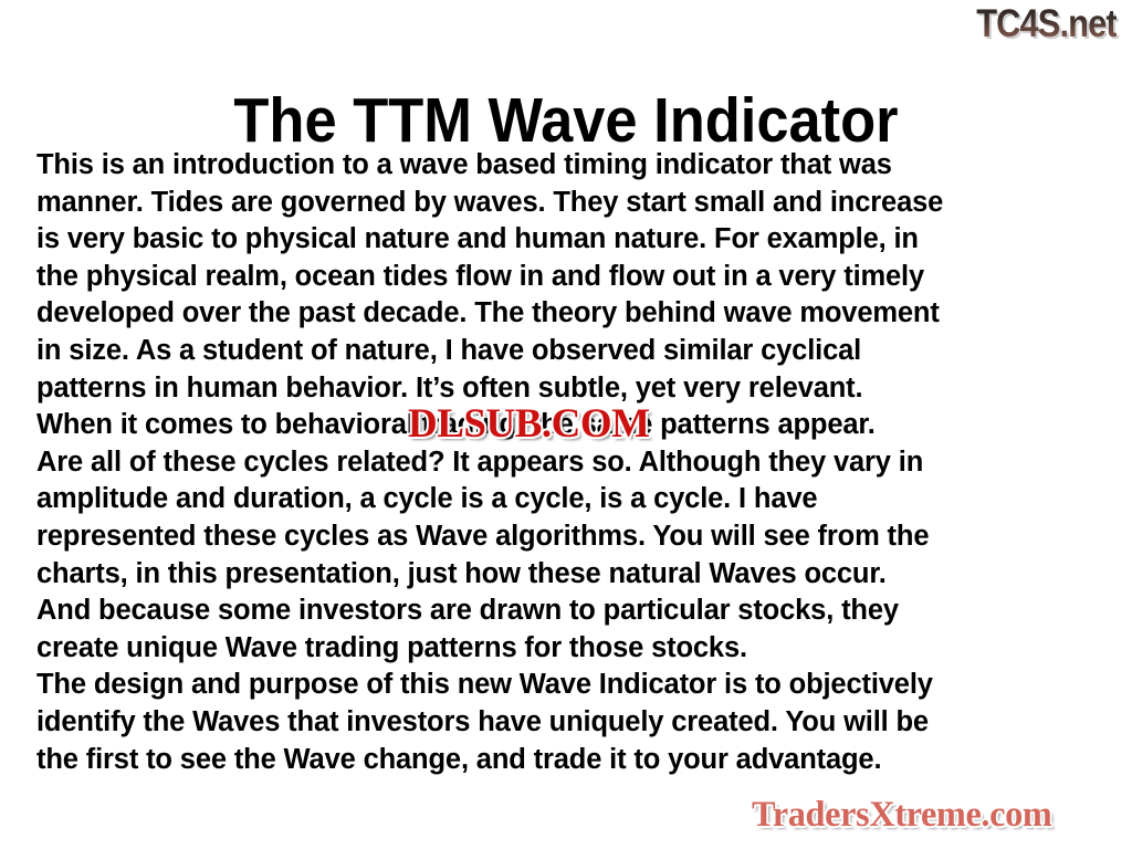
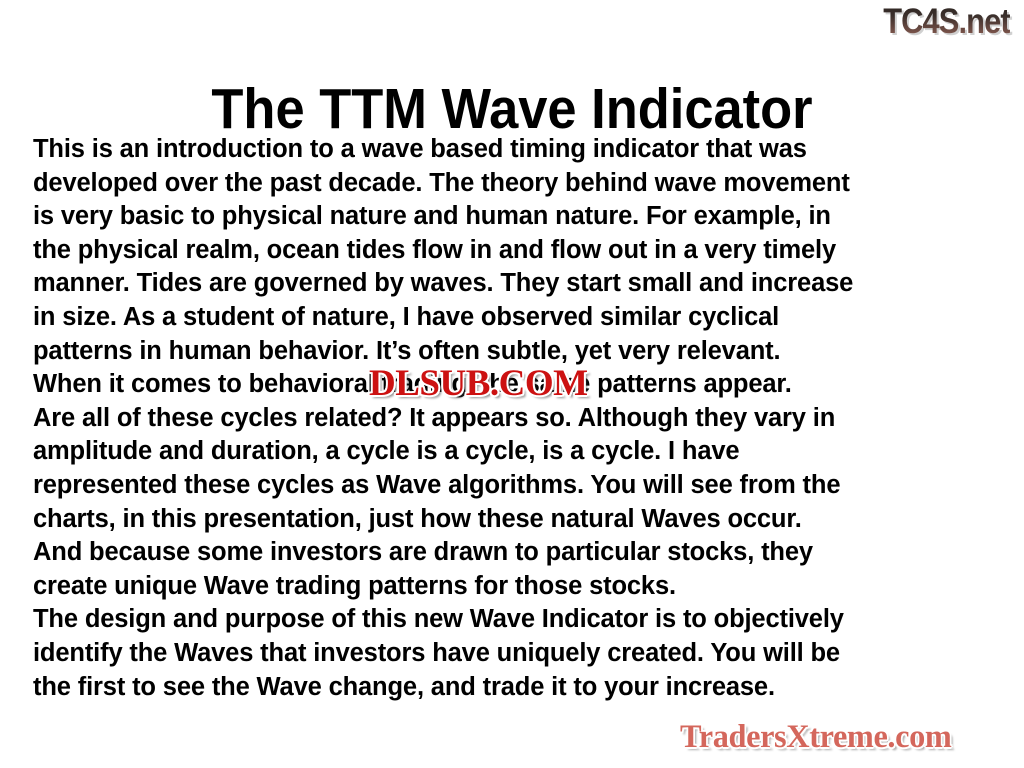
  TC4S.net
  The TTM Wave Indicator
  This is an introduction to a wave based timing indicator that was
- manner. Tides are governed by waves. They start small and increase
+ developed over the past decade. The theory behind wave movement
  is very basic to physical nature and human nature. For example, in
  the physical realm, ocean tides flow in and flow out in a very timely
- developed over the past decade. The theory behind wave movement
+ manner. Tides are governed by waves. They start small and increase
  in size. As a student of nature, I have observed similar cyclical
  patterns in human behavior. It’s often subtle, yet very relevant.
  When it comes to behavioral trading, the same patterns appear.
  Are all of these cycles related? It appears so. Although they vary in
  amplitude and duration, a cycle is a cycle, is a cycle. I have
  represented these cycles as Wave algorithms. You will see from the
  charts, in this presentation, just how these natural Waves occur.
  And because some investors are drawn to particular stocks, they
  create unique Wave trading patterns for those stocks.
  The design and purpose of this new Wave Indicator is to objectively
  identify the Waves that investors have uniquely created. You will be
- the first to see the Wave change, and trade it to your advantage.
+ the first to see the Wave change, and trade it to your increase.
  DLSUB.COM
  TradersXtreme.com
